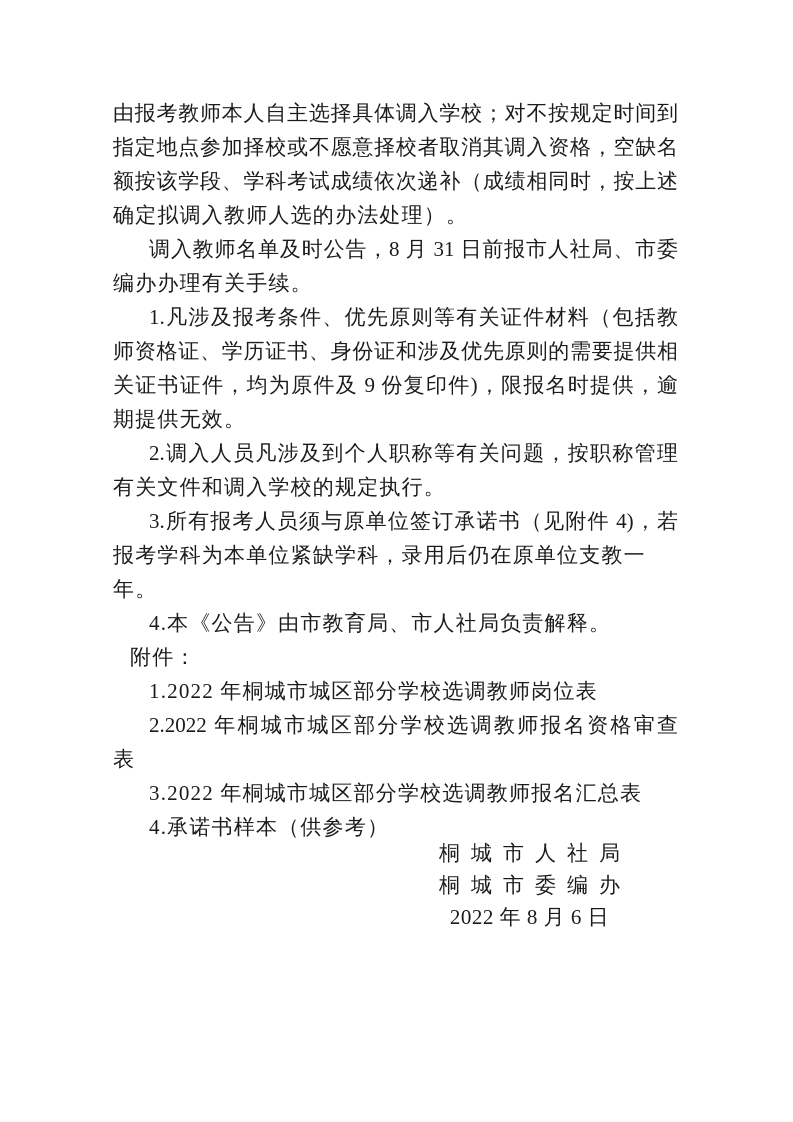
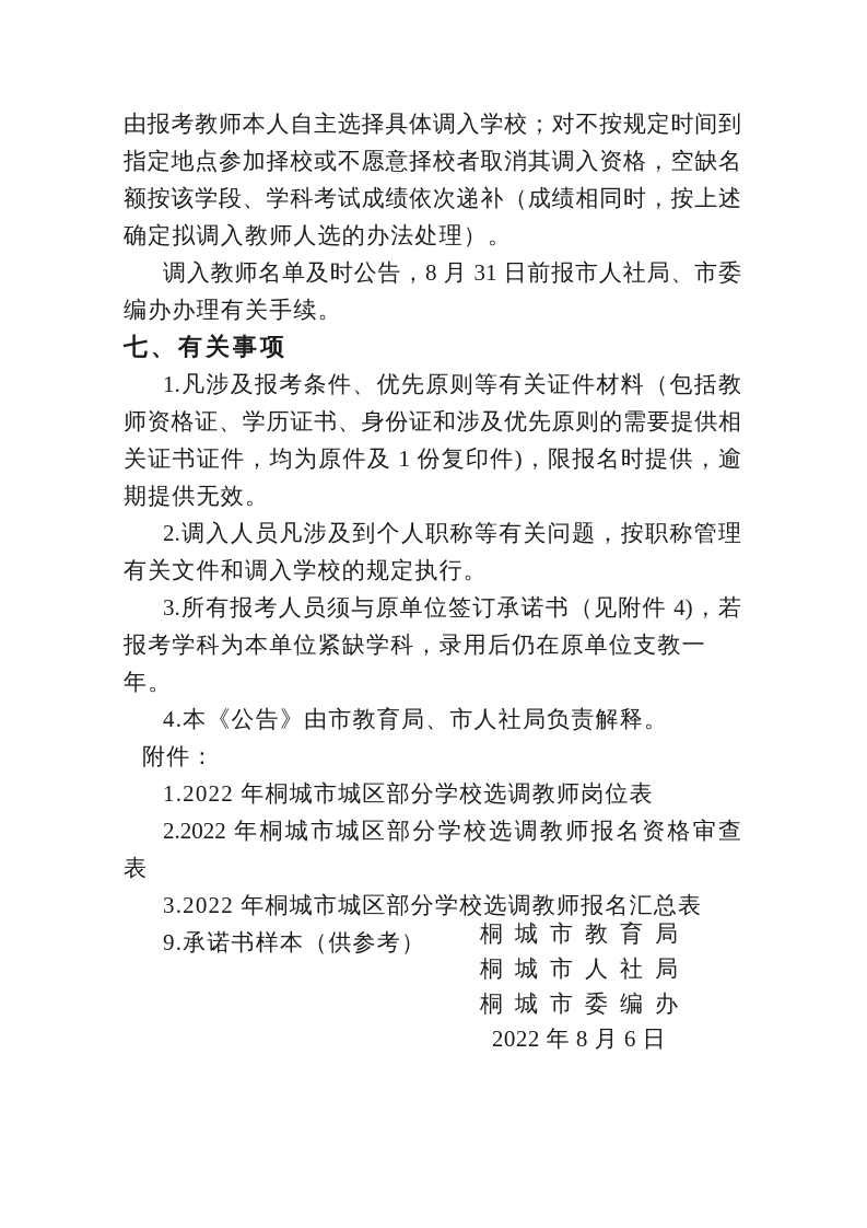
  由报考教师本人自主选择具体调入学校；对不按规定时间到
  指定地点参加择校或不愿意择校者取消其调入资格，空缺名
  额按该学段、学科考试成绩依次递补（成绩相同时，按上述
  确定拟调入教师人选的办法处理）。
  调入教师名单及时公告，8 月 31 日前报市人社局、市委
  编办办理有关手续。
+ 七、有关事项
  1.凡涉及报考条件、优先原则等有关证件材料（包括教
  师资格证、学历证书、身份证和涉及优先原则的需要提供相
- 关证书证件，均为原件及 9 份复印件)，限报名时提供，逾
+ 关证书证件，均为原件及 1 份复印件)，限报名时提供，逾
  期提供无效。
  2.调入人员凡涉及到个人职称等有关问题，按职称管理
  有关文件和调入学校的规定执行。
  3.所有报考人员须与原单位签订承诺书（见附件 4)，若
  报考学科为本单位紧缺学科，录用后仍在原单位支教一年。
  4.本《公告》由市教育局、市人社局负责解释。
  附件：
  1.2022 年桐城市城区部分学校选调教师岗位表
  2.2022 年桐城市城区部分学校选调教师报名资格审查
  表
  3.2022 年桐城市城区部分学校选调教师报名汇总表
- 4.承诺书样本（供参考）
+ 9.承诺书样本（供参考）
+ 桐城市教育局
  桐城市人社局
  桐城市委编办
  2022 年 8 月 6 日
